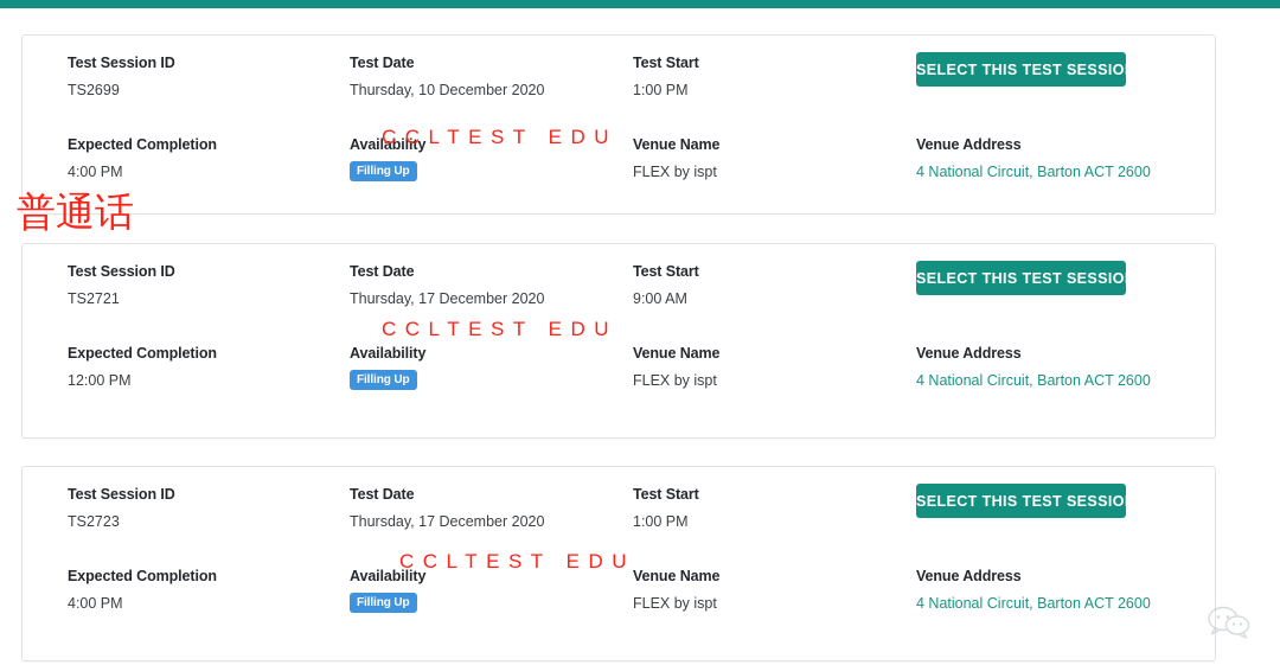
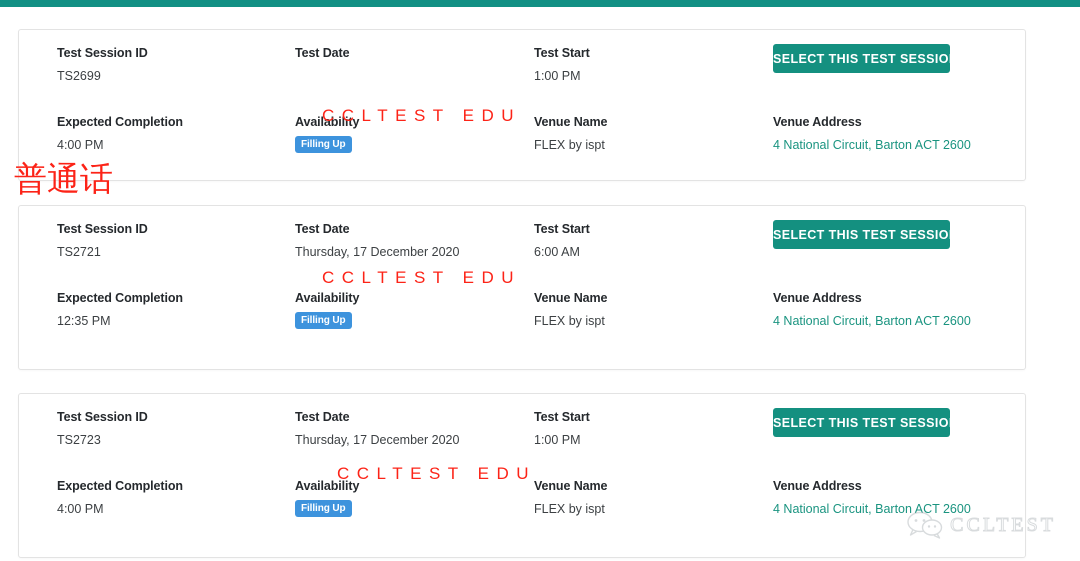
  Test Session ID
  TS2699
  Test Date
- Thursday, 10 December 2020
  Test Start
  1:00 PM
  SELECT THIS TEST SESSION
  Expected Completion
  4:00 PM
  Availability
  Filling Up
  Venue Name
  FLEX by ispt
  Venue Address
  4 National Circuit, Barton ACT 2600
  CCLTEST EDU
  Test Session ID
  TS2721
  Test Date
  Thursday, 17 December 2020
  Test Start
- 9:00 AM
+ 6:00 AM
  SELECT THIS TEST SESSION
  Expected Completion
- 12:00 PM
+ 12:35 PM
  Availability
  Filling Up
  Venue Name
  FLEX by ispt
  Venue Address
  4 National Circuit, Barton ACT 2600
  CCLTEST EDU
  Test Session ID
  TS2723
  Test Date
  Thursday, 17 December 2020
  Test Start
  1:00 PM
  SELECT THIS TEST SESSION
  Expected Completion
  4:00 PM
  Availability
  Filling Up
  Venue Name
  FLEX by ispt
  Venue Address
  4 National Circuit, Barton ACT 2600
  CCLTEST EDU
  普通话
+ CCLTEST
